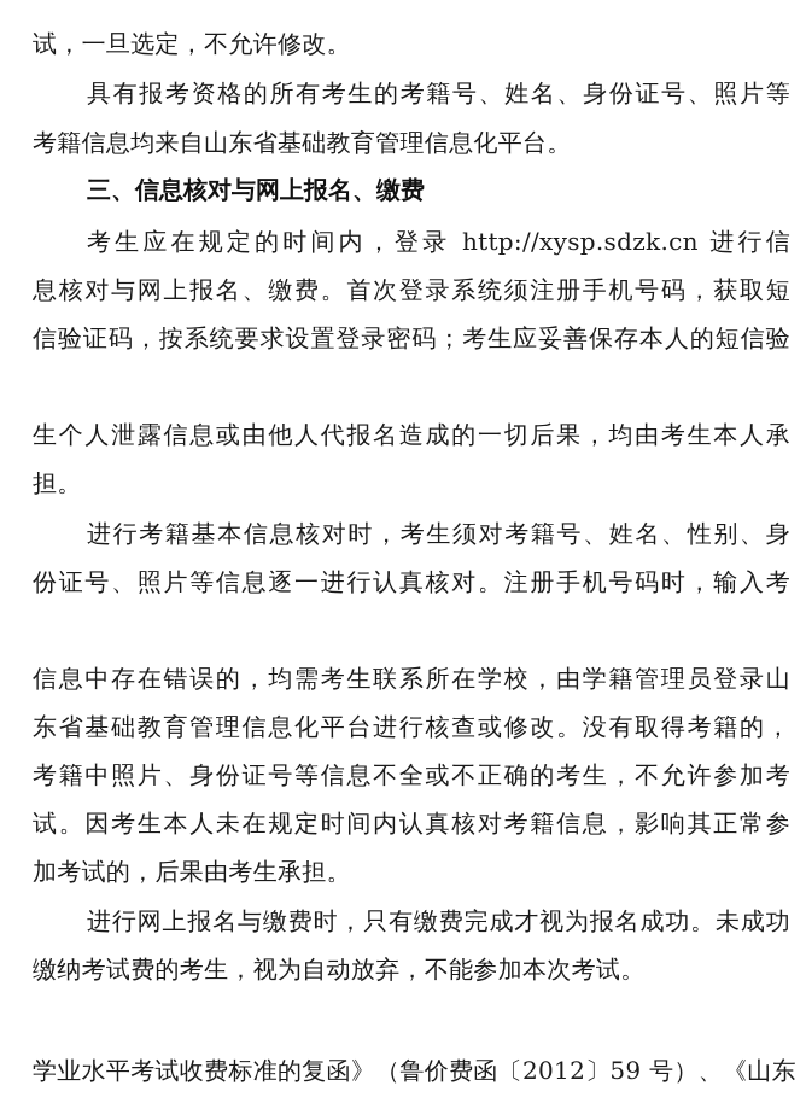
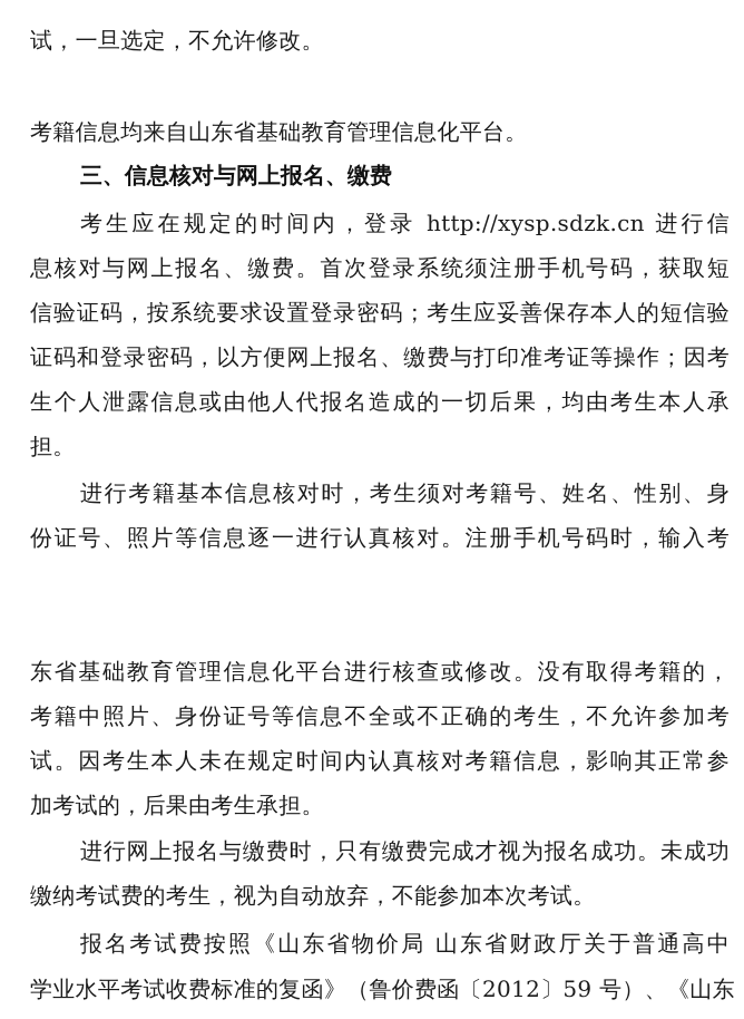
  试，一旦选定，不允许修改。
- 具有报考资格的所有考生的考籍号、姓名、身份证号、照片等
  考籍信息均来自山东省基础教育管理信息化平台。
  三、信息核对与网上报名、缴费
  考生应在规定的时间内，登录 http://xysp.sdzk.cn 进行信
  息核对与网上报名、缴费。首次登录系统须注册手机号码，获取短
  信验证码，按系统要求设置登录密码；考生应妥善保存本人的短信验
+ 证码和登录密码，以方便网上报名、缴费与打印准考证等操作；因考
  生个人泄露信息或由他人代报名造成的一切后果，均由考生本人承
  担。
  进行考籍基本信息核对时，考生须对考籍号、姓名、性别、身
  份证号、照片等信息逐一进行认真核对。注册手机号码时，输入考
- 信息中存在错误的，均需考生联系所在学校，由学籍管理员登录山
  东省基础教育管理信息化平台进行核查或修改。没有取得考籍的，
  考籍中照片、身份证号等信息不全或不正确的考生，不允许参加考
  试。因考生本人未在规定时间内认真核对考籍信息，影响其正常参
  加考试的，后果由考生承担。
  进行网上报名与缴费时，只有缴费完成才视为报名成功。未成功
  缴纳考试费的考生，视为自动放弃，不能参加本次考试。
+ 报名考试费按照《山东省物价局 山东省财政厅关于普通高中
  学业水平考试收费标准的复函》（鲁价费函〔2012〕59 号）、《山东
